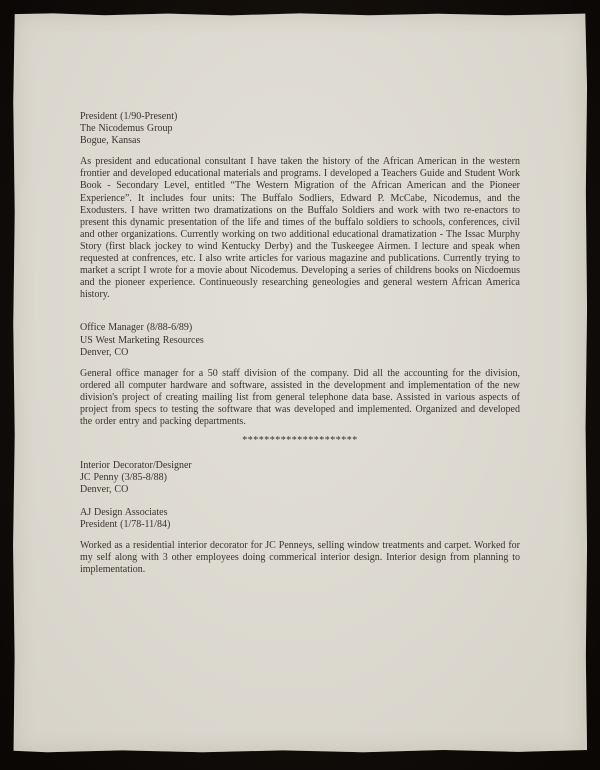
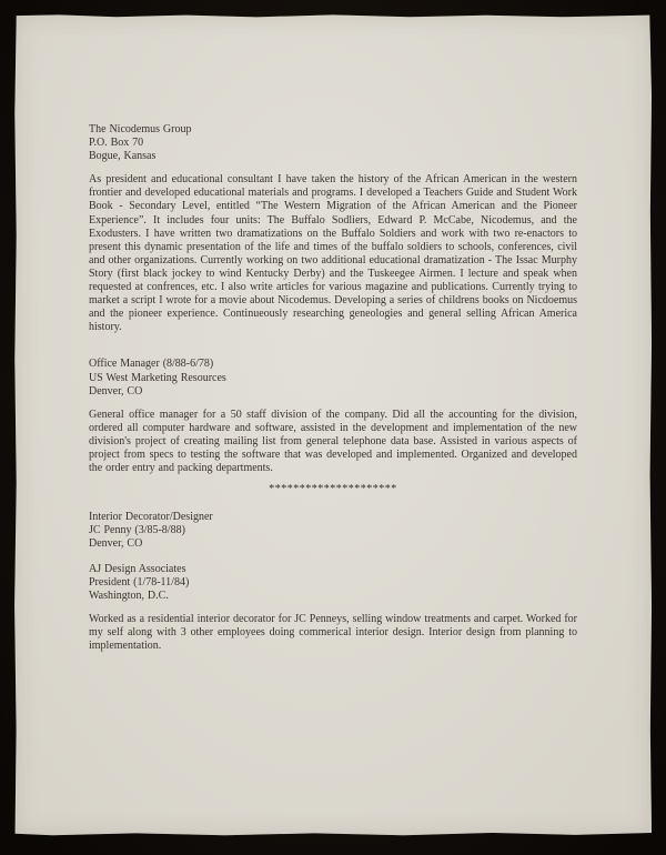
- President (1/90-Present)
  The Nicodemus Group
+ P.O. Box 70
  Bogue, Kansas
- As president and educational consultant I have taken the history of the African American in the western frontier and developed educational materials and programs. I developed a Teachers Guide and Student Work Book - Secondary Level, entitled “The Western Migration of the African American and the Pioneer Experience”. It includes four units: The Buffalo Sodliers, Edward P. McCabe, Nicodemus, and the Exodusters. I have written two dramatizations on the Buffalo Soldiers and work with two re-enactors to present this dynamic presentation of the life and times of the buffalo soldiers to schools, conferences, civil and other organizations. Currently working on two additional educational dramatization - The Issac Murphy Story (first black jockey to wind Kentucky Derby) and the Tuskeegee Airmen. I lecture and speak when requested at confrences, etc. I also write articles for various magazine and publications. Currently trying to market a script I wrote for a movie about Nicodemus. Developing a series of childrens books on Nicdoemus and the pioneer experience. Continueously researching geneologies and general western African America history.
+ As president and educational consultant I have taken the history of the African American in the western frontier and developed educational materials and programs. I developed a Teachers Guide and Student Work Book - Secondary Level, entitled “The Western Migration of the African American and the Pioneer Experience”. It includes four units: The Buffalo Sodliers, Edward P. McCabe, Nicodemus, and the Exodusters. I have written two dramatizations on the Buffalo Soldiers and work with two re-enactors to present this dynamic presentation of the life and times of the buffalo soldiers to schools, conferences, civil and other organizations. Currently working on two additional educational dramatization - The Issac Murphy Story (first black jockey to wind Kentucky Derby) and the Tuskeegee Airmen. I lecture and speak when requested at confrences, etc. I also write articles for various magazine and publications. Currently trying to market a script I wrote for a movie about Nicodemus. Developing a series of childrens books on Nicdoemus and the pioneer experience. Continueously researching geneologies and general selling African America history.
- Office Manager (8/88-6/89)
+ Office Manager (8/88-6/78)
  US West Marketing Resources
  Denver, CO
  General office manager for a 50 staff division of the company. Did all the accounting for the division, ordered all computer hardware and software, assisted in the development and implementation of the new division's project of creating mailing list from general telephone data base. Assisted in various aspects of project from specs to testing the software that was developed and implemented. Organized and developed the order entry and packing departments.
  *********************
  Interior Decorator/Designer
  JC Penny (3/85-8/88)
  Denver, CO
  AJ Design Associates
  President (1/78-11/84)
+ Washington, D.C.
  Worked as a residential interior decorator for JC Penneys, selling window treatments and carpet. Worked for my self along with 3 other employees doing commerical interior design. Interior design from planning to implementation.
